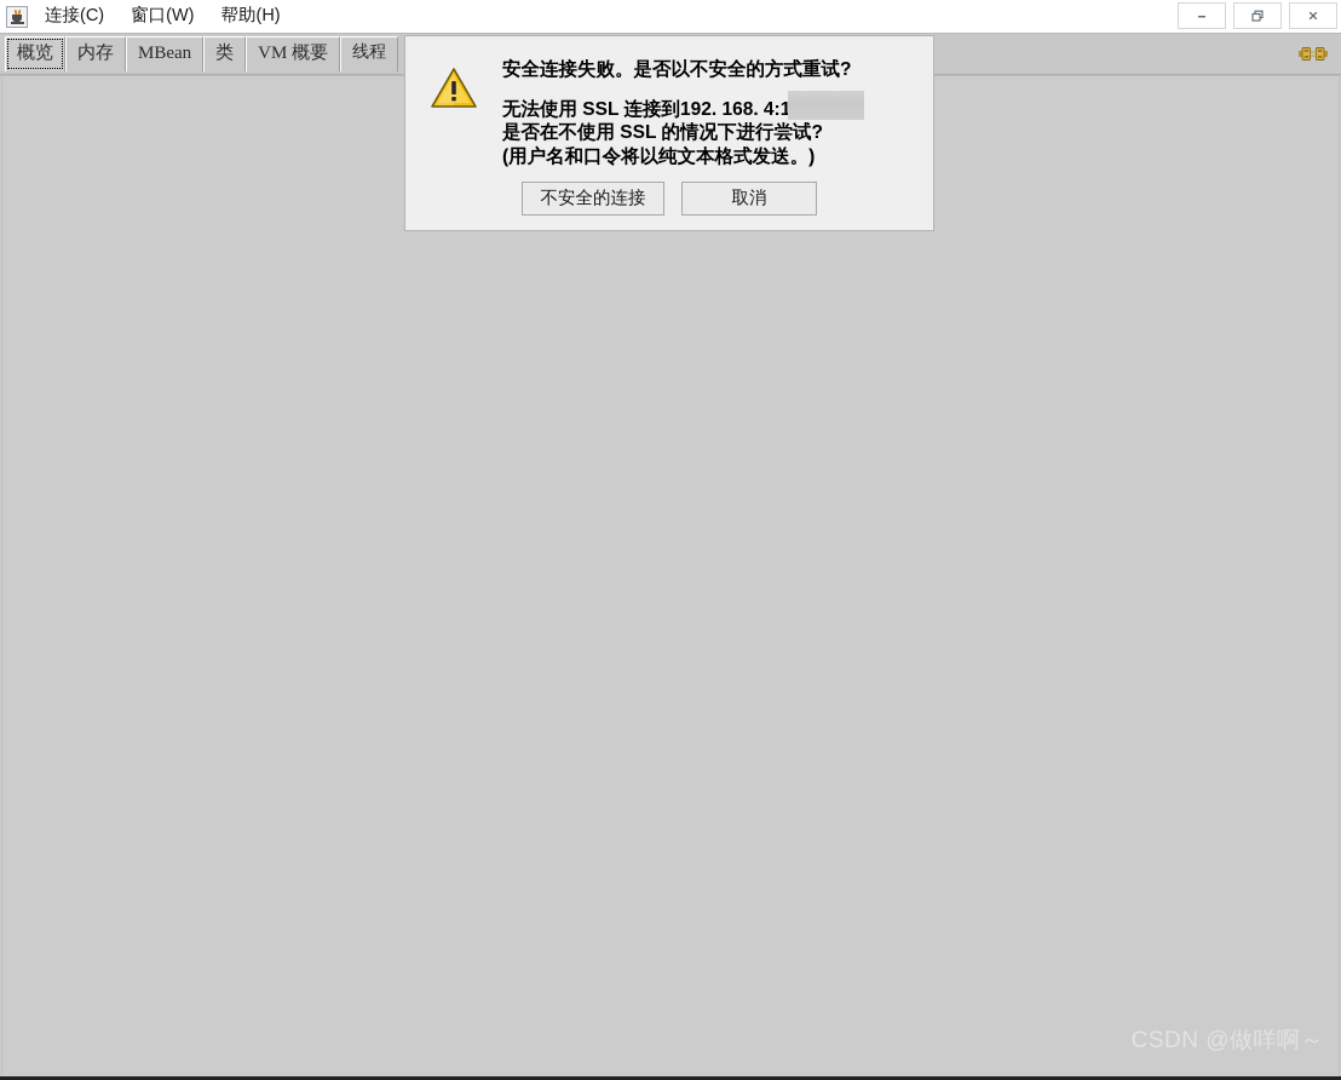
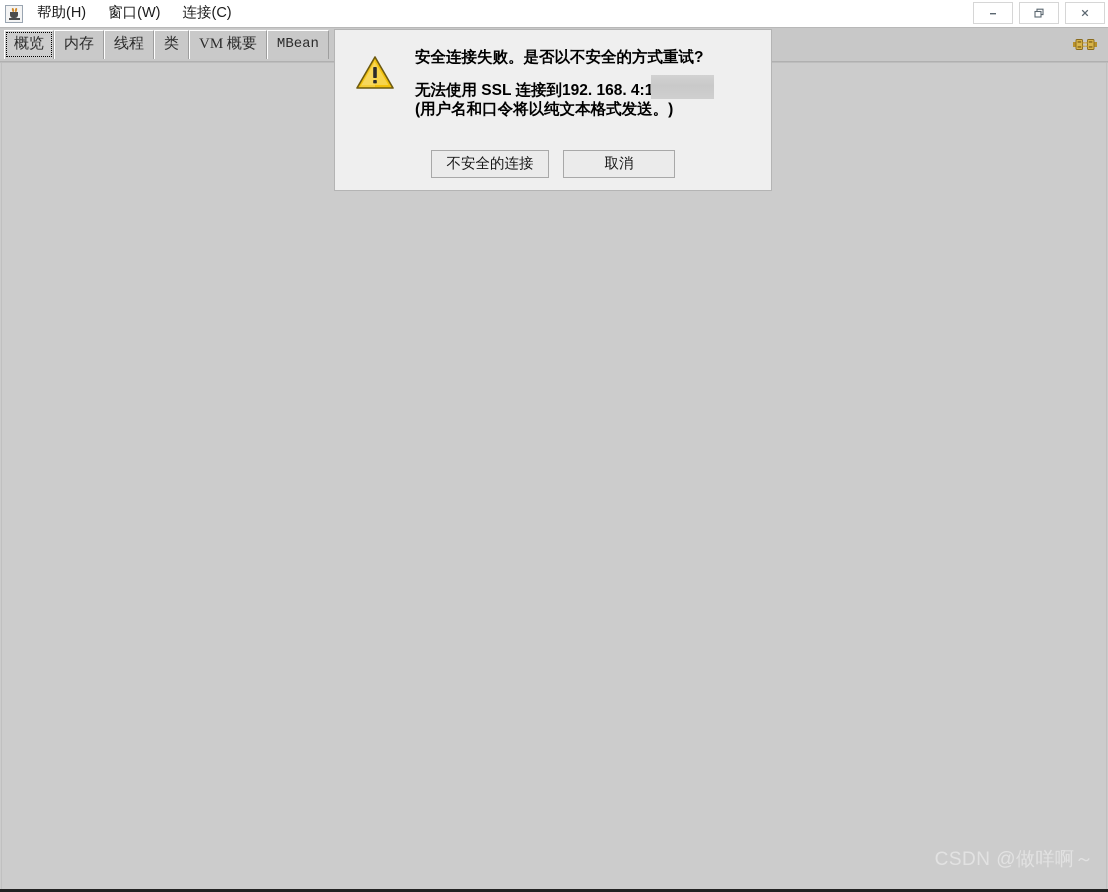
- 连接(C)
+ 帮助(H)
  窗口(W)
- 帮助(H)
+ 连接(C)
  概览
  内存
- MBean
+ 线程
  类
  VM 概要
- 线程
+ MBean
  安全连接失败。是否以不安全的方式重试?
  无法使用 SSL 连接到192. 168. 4:1
- 是否在不使用 SSL 的情况下进行尝试?
  (用户名和口令将以纯文本格式发送。)
  不安全的连接
  取消
